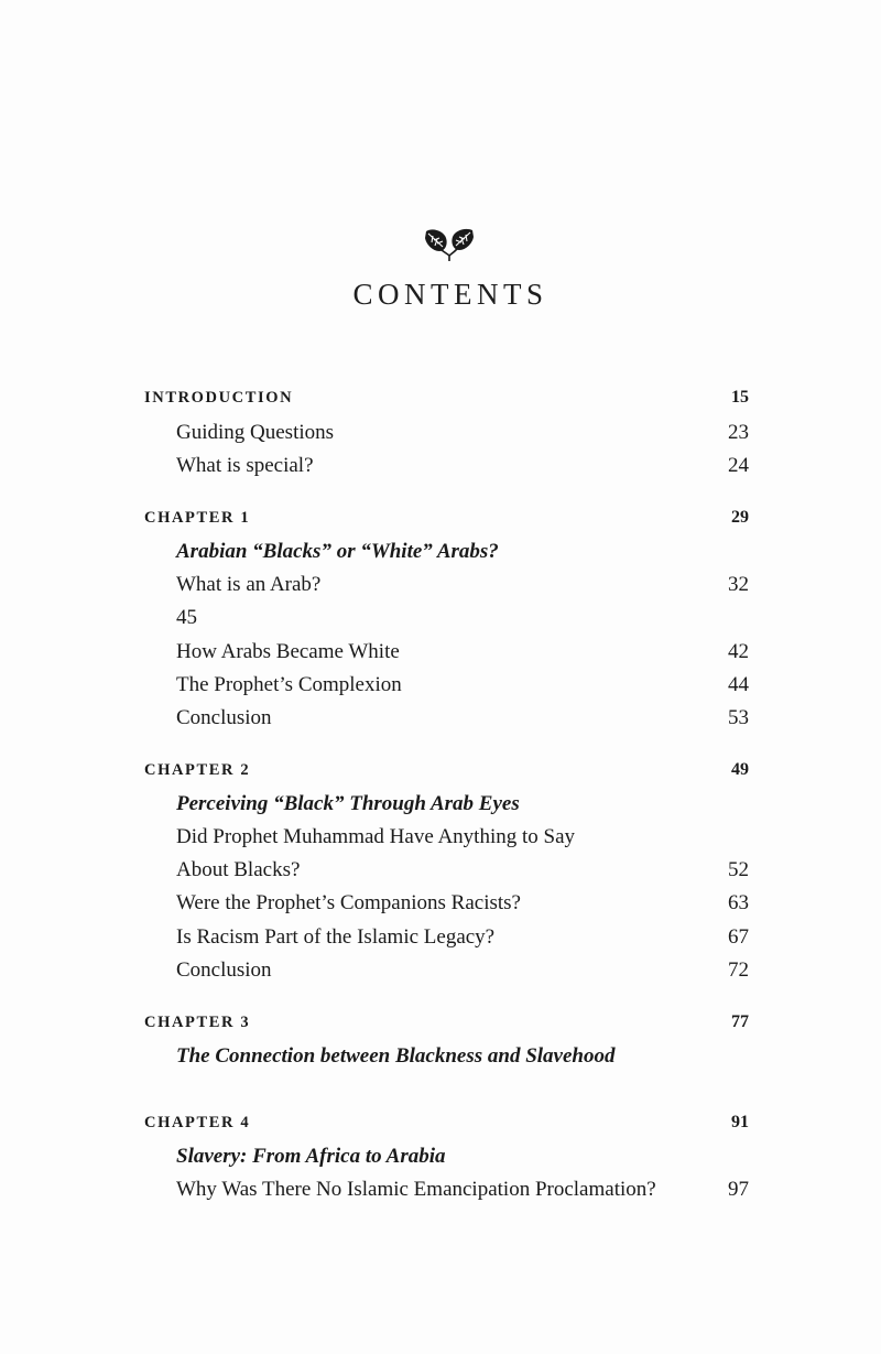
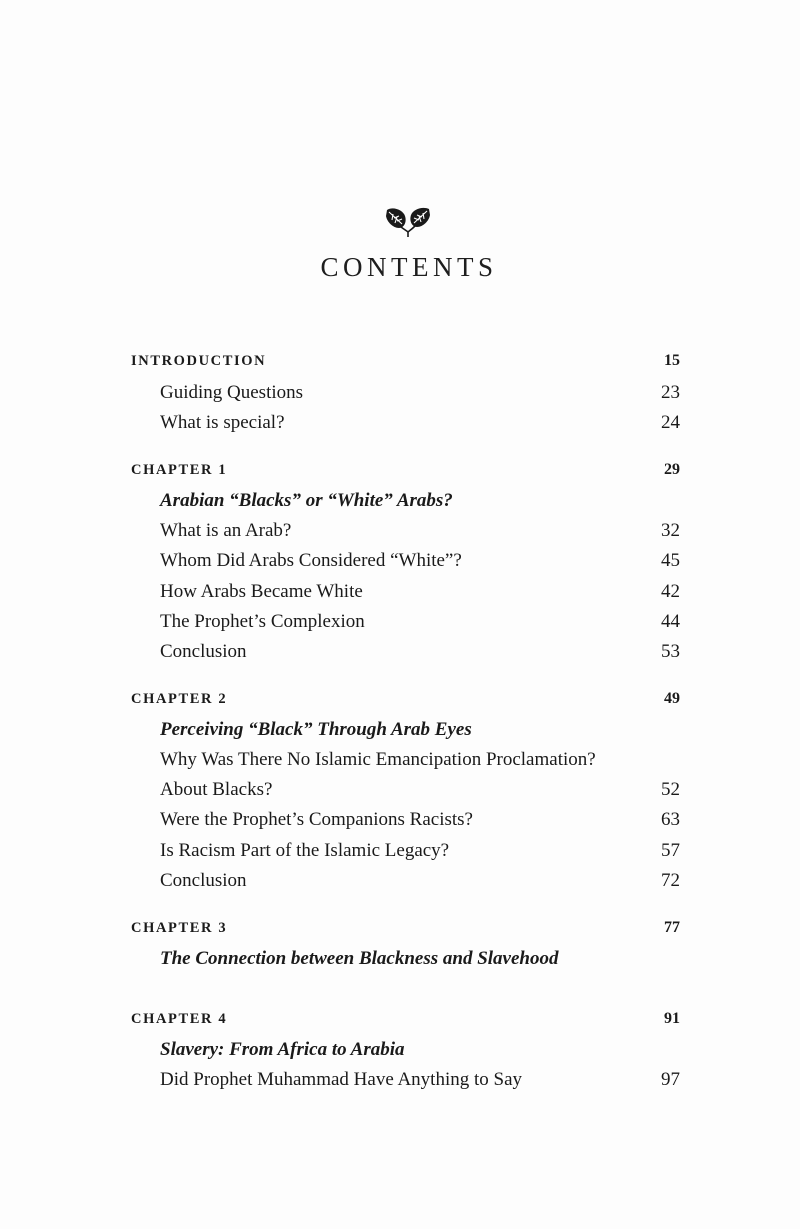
  CONTENTS
  INTRODUCTION
  15
  Guiding Questions
  23
  What is special?
  24
  CHAPTER 1
  29
  Arabian “Blacks” or “White” Arabs?
  What is an Arab?
  32
+ Whom Did Arabs Considered “White”?
  45
  How Arabs Became White
  42
  The Prophet’s Complexion
  44
  Conclusion
  53
  CHAPTER 2
  49
  Perceiving “Black” Through Arab Eyes
- Did Prophet Muhammad Have Anything to Say
+ Why Was There No Islamic Emancipation Proclamation?
  About Blacks?
  52
  Were the Prophet’s Companions Racists?
  63
  Is Racism Part of the Islamic Legacy?
- 67
+ 57
  Conclusion
  72
  CHAPTER 3
  77
  The Connection between Blackness and Slavehood
  CHAPTER 4
  91
  Slavery: From Africa to Arabia
- Why Was There No Islamic Emancipation Proclamation?
+ Did Prophet Muhammad Have Anything to Say
  97
